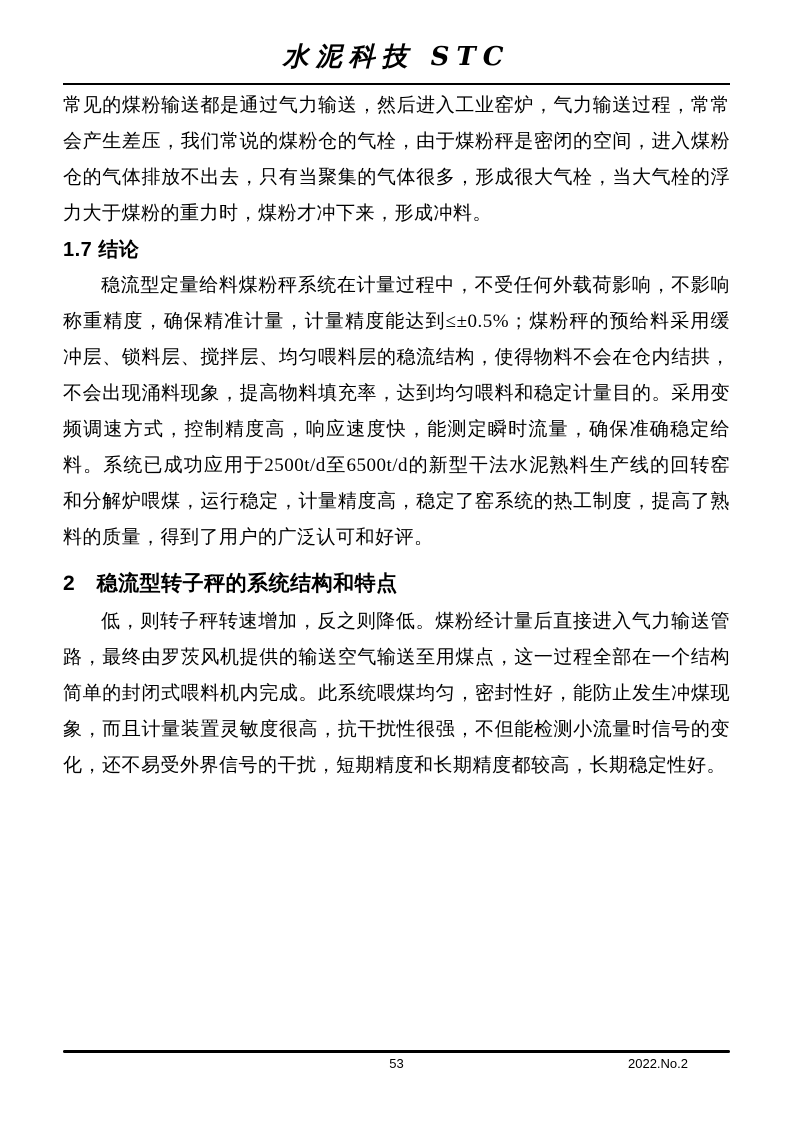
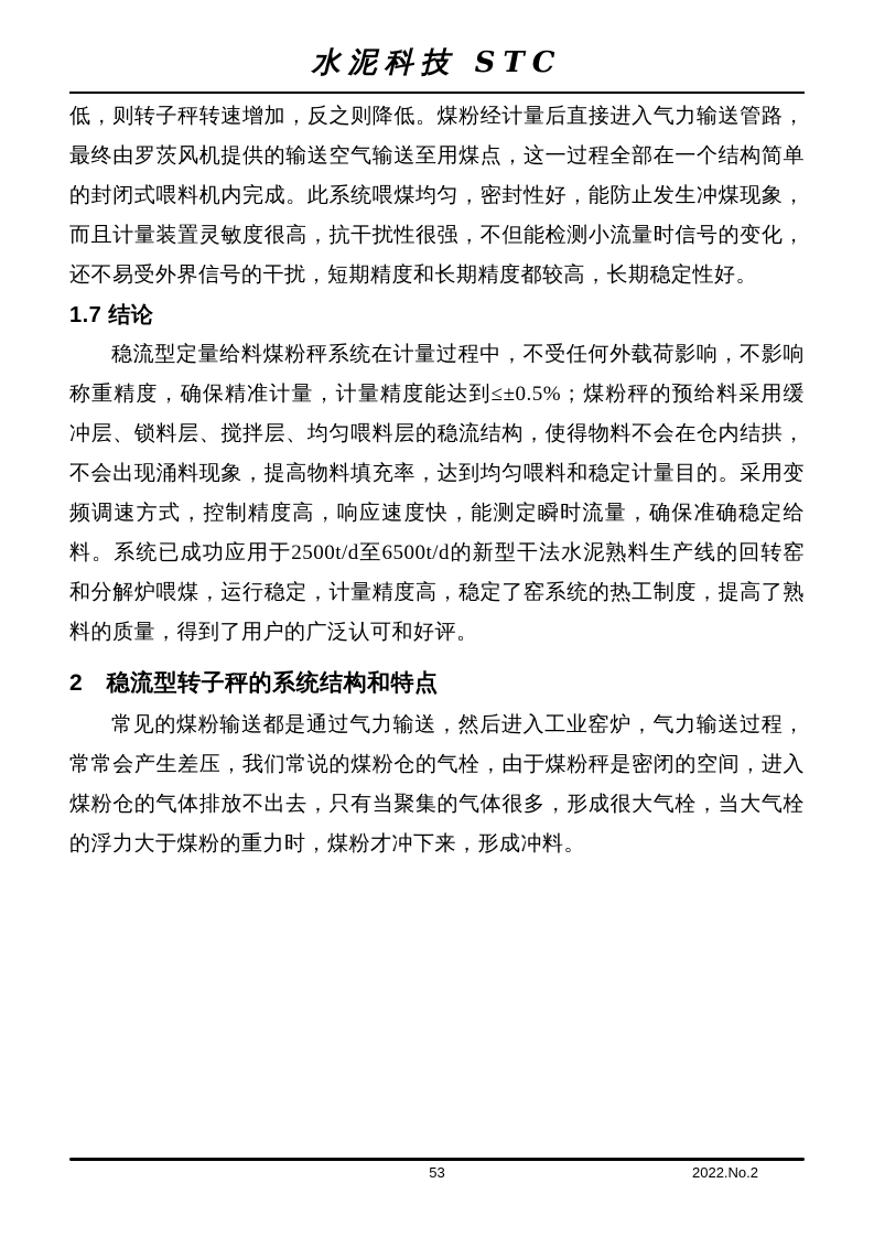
  水泥科技 STC
- 常见的煤粉输送都是通过气力输送，然后进入工业窑炉，气力输送过程，常常会产生差压，我们常说的煤粉仓的气栓，由于煤粉秤是密闭的空间，进入煤粉仓的气体排放不出去，只有当聚集的气体很多，形成很大气栓，当大气栓的浮力大于煤粉的重力时，煤粉才冲下来，形成冲料。
+ 低，则转子秤转速增加，反之则降低。煤粉经计量后直接进入气力输送管路，最终由罗茨风机提供的输送空气输送至用煤点，这一过程全部在一个结构简单的封闭式喂料机内完成。此系统喂煤均匀，密封性好，能防止发生冲煤现象，而且计量装置灵敏度很高，抗干扰性很强，不但能检测小流量时信号的变化，还不易受外界信号的干扰，短期精度和长期精度都较高，长期稳定性好。
  1.7 结论
  稳流型定量给料煤粉秤系统在计量过程中，不受任何外载荷影响，不影响称重精度，确保精准计量，计量精度能达到≤±0.5%；煤粉秤的预给料采用缓冲层、锁料层、搅拌层、均匀喂料层的稳流结构，使得物料不会在仓内结拱，不会出现涌料现象，提高物料填充率，达到均匀喂料和稳定计量目的。采用变频调速方式，控制精度高，响应速度快，能测定瞬时流量，确保准确稳定给料。系统已成功应用于2500t/d至6500t/d的新型干法水泥熟料生产线的回转窑和分解炉喂煤，运行稳定，计量精度高，稳定了窑系统的热工制度，提高了熟料的质量，得到了用户的广泛认可和好评。
  2 稳流型转子秤的系统结构和特点
- 低，则转子秤转速增加，反之则降低。煤粉经计量后直接进入气力输送管路，最终由罗茨风机提供的输送空气输送至用煤点，这一过程全部在一个结构简单的封闭式喂料机内完成。此系统喂煤均匀，密封性好，能防止发生冲煤现象，而且计量装置灵敏度很高，抗干扰性很强，不但能检测小流量时信号的变化，还不易受外界信号的干扰，短期精度和长期精度都较高，长期稳定性好。
+ 常见的煤粉输送都是通过气力输送，然后进入工业窑炉，气力输送过程，常常会产生差压，我们常说的煤粉仓的气栓，由于煤粉秤是密闭的空间，进入煤粉仓的气体排放不出去，只有当聚集的气体很多，形成很大气栓，当大气栓的浮力大于煤粉的重力时，煤粉才冲下来，形成冲料。
  53
  2022.No.2
